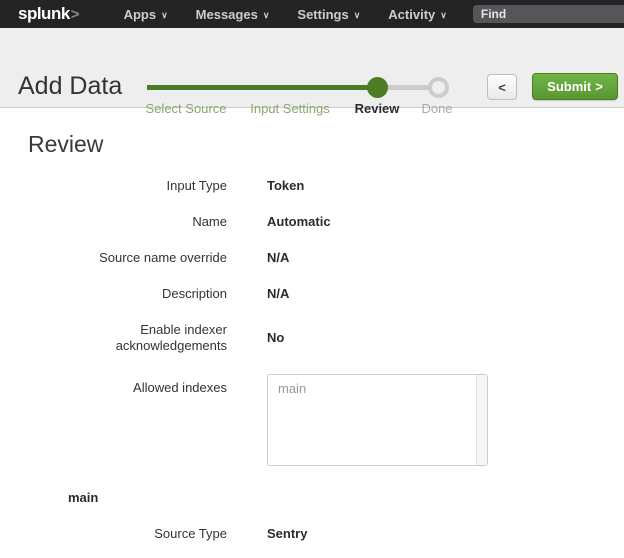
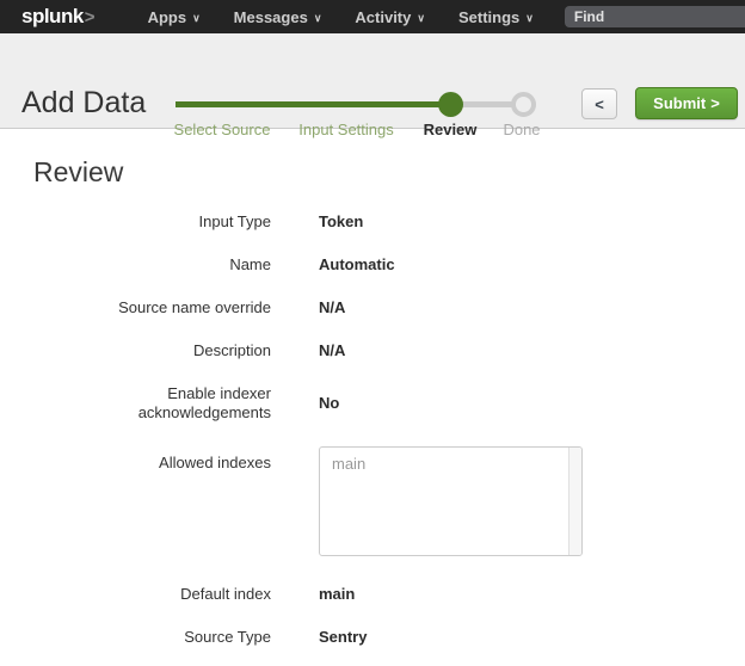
  splunk
  >
  Apps
  ∨
  Messages
  ∨
- Settings
+ Activity
  ∨
- Activity
+ Settings
  ∨
  Find
  Add Data
  Select Source
  Input Settings
  Review
  Done
  <
  Submit
  >
  Review
  Input Type
  Token
  Name
  Automatic
  Source name override
  N/A
  Description
  N/A
  Enable indexer acknowledgements
  No
  Allowed indexes
  main
+ Default index
  main
  Source Type
  Sentry
